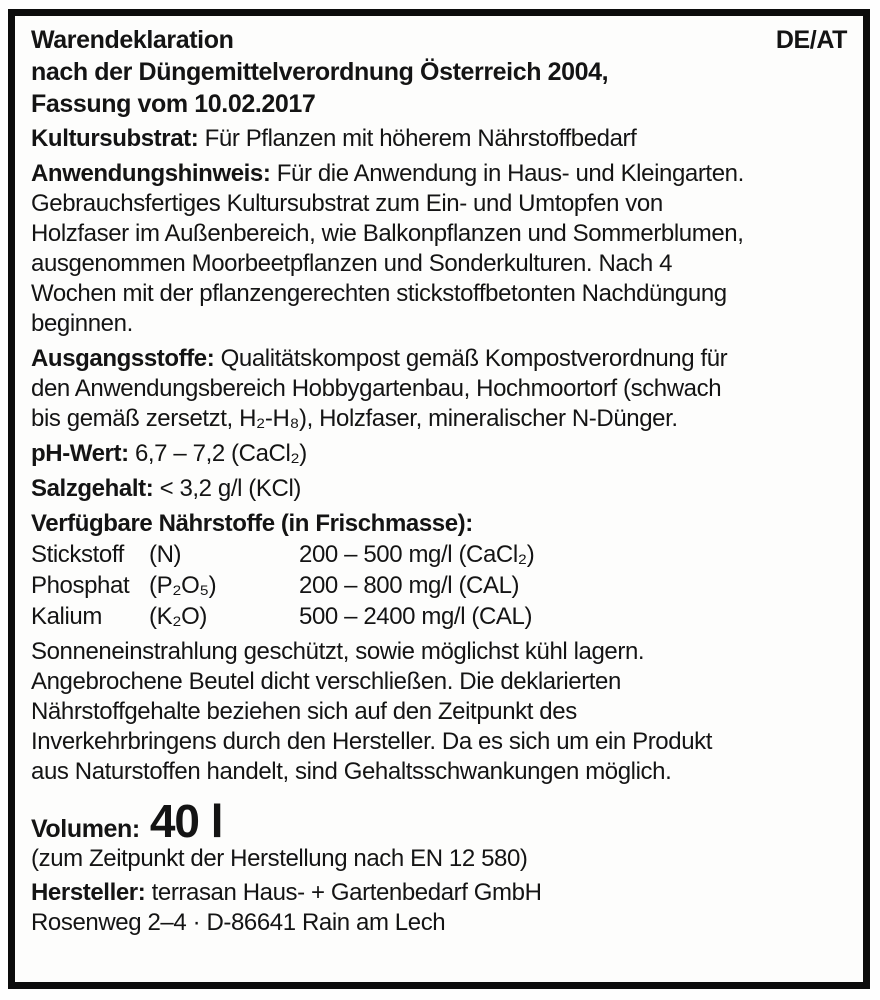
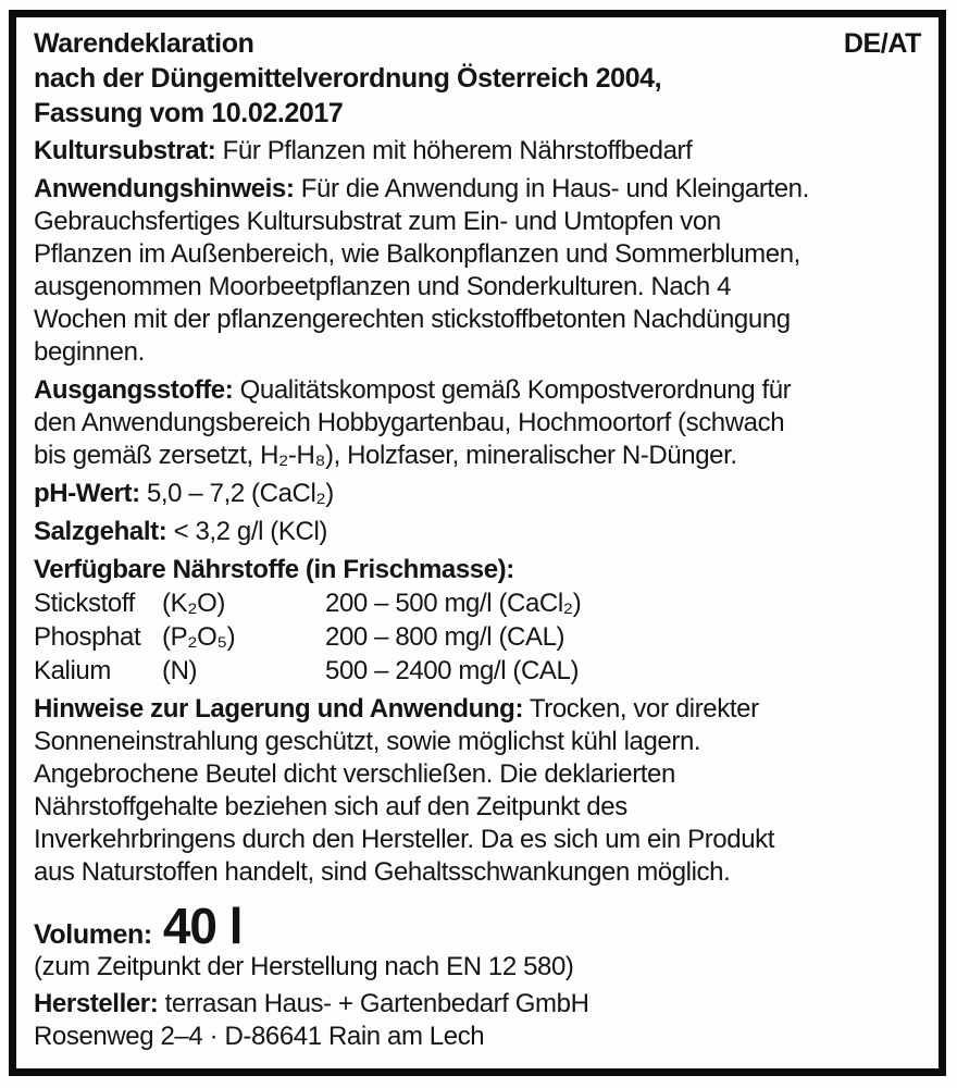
  Warendeklaration
  DE/AT
  nach der Düngemittelverordnung Österreich 2004,
  Fassung vom 10.02.2017
  Kultursubstrat: Für Pflanzen mit höherem Nährstoffbedarf
  Anwendungshinweis: Für die Anwendung in Haus- und Kleingarten.
  Gebrauchsfertiges Kultursubstrat zum Ein- und Umtopfen von
- Holzfaser im Außenbereich, wie Balkonpflanzen und Sommerblumen,
+ Pflanzen im Außenbereich, wie Balkonpflanzen und Sommerblumen,
  ausgenommen Moorbeetpflanzen und Sonderkulturen. Nach 4
  Wochen mit der pflanzengerechten stickstoffbetonten Nachdüngung
  beginnen.
  Ausgangsstoffe: Qualitätskompost gemäß Kompostverordnung für
  den Anwendungsbereich Hobbygartenbau, Hochmoortorf (schwach
  bis gemäß zersetzt, H₂-H₈), Holzfaser, mineralischer N-Dünger.
- pH-Wert: 6,7 – 7,2 (CaCl₂)
+ pH-Wert: 5,0 – 7,2 (CaCl₂)
  Salzgehalt: < 3,2 g/l (KCl)
  Verfügbare Nährstoffe (in Frischmasse):
  Stickstoff
- (N)
+ (K₂O)
  200 – 500 mg/l (CaCl₂)
  Phosphat
  (P₂O₅)
  200 – 800 mg/l (CAL)
  Kalium
- (K₂O)
+ (N)
  500 – 2400 mg/l (CAL)
+ Hinweise zur Lagerung und Anwendung: Trocken, vor direkter
  Sonneneinstrahlung geschützt, sowie möglichst kühl lagern.
  Angebrochene Beutel dicht verschließen. Die deklarierten
  Nährstoffgehalte beziehen sich auf den Zeitpunkt des
  Inverkehrbringens durch den Hersteller. Da es sich um ein Produkt
  aus Naturstoffen handelt, sind Gehaltsschwankungen möglich.
  Volumen:
  40 l
  (zum Zeitpunkt der Herstellung nach EN 12 580)
  Hersteller: terrasan Haus- + Gartenbedarf GmbH
  Rosenweg 2–4 · D-86641 Rain am Lech
